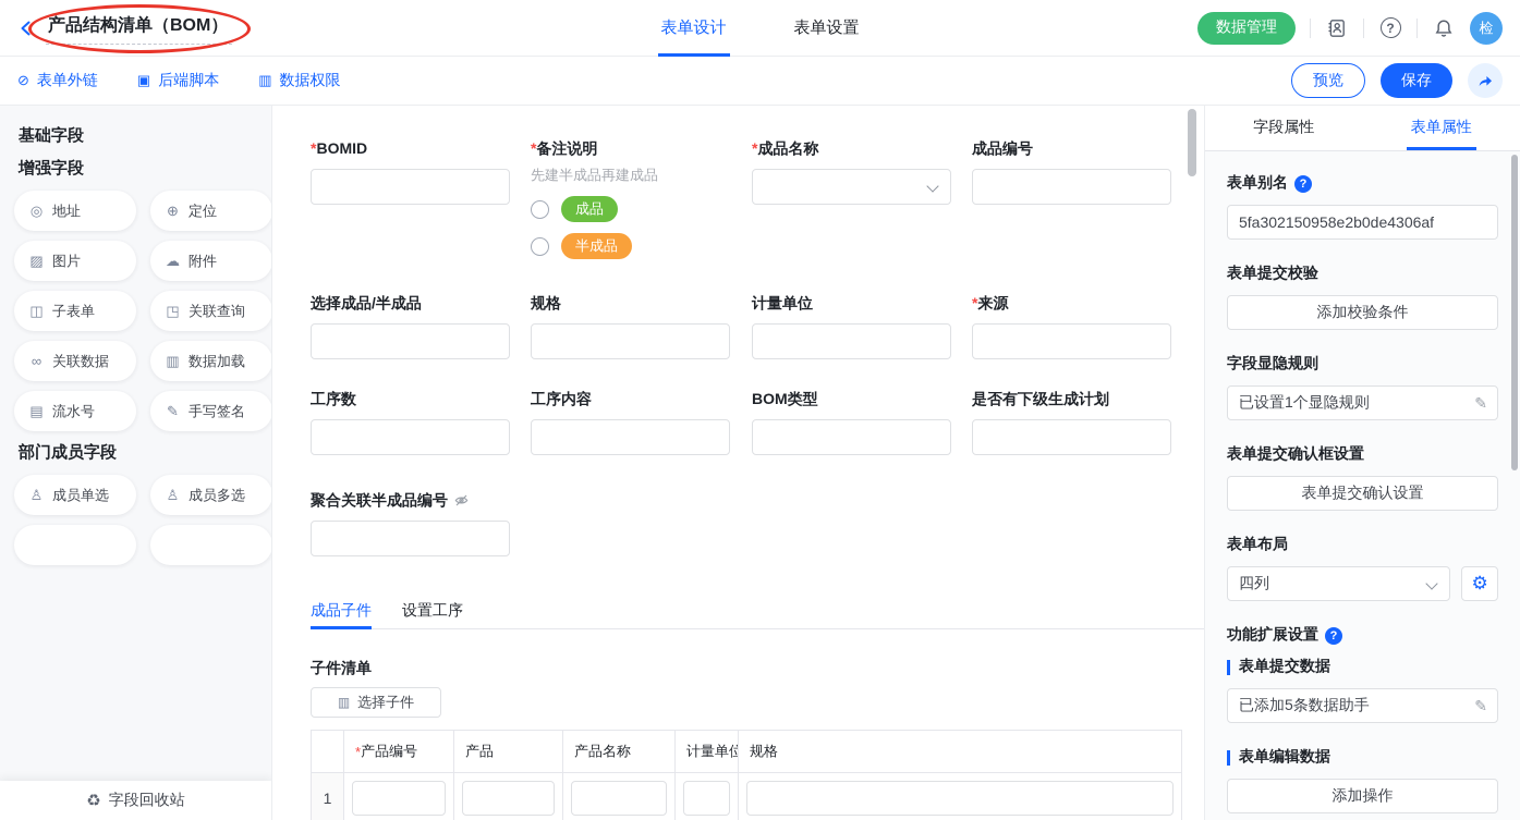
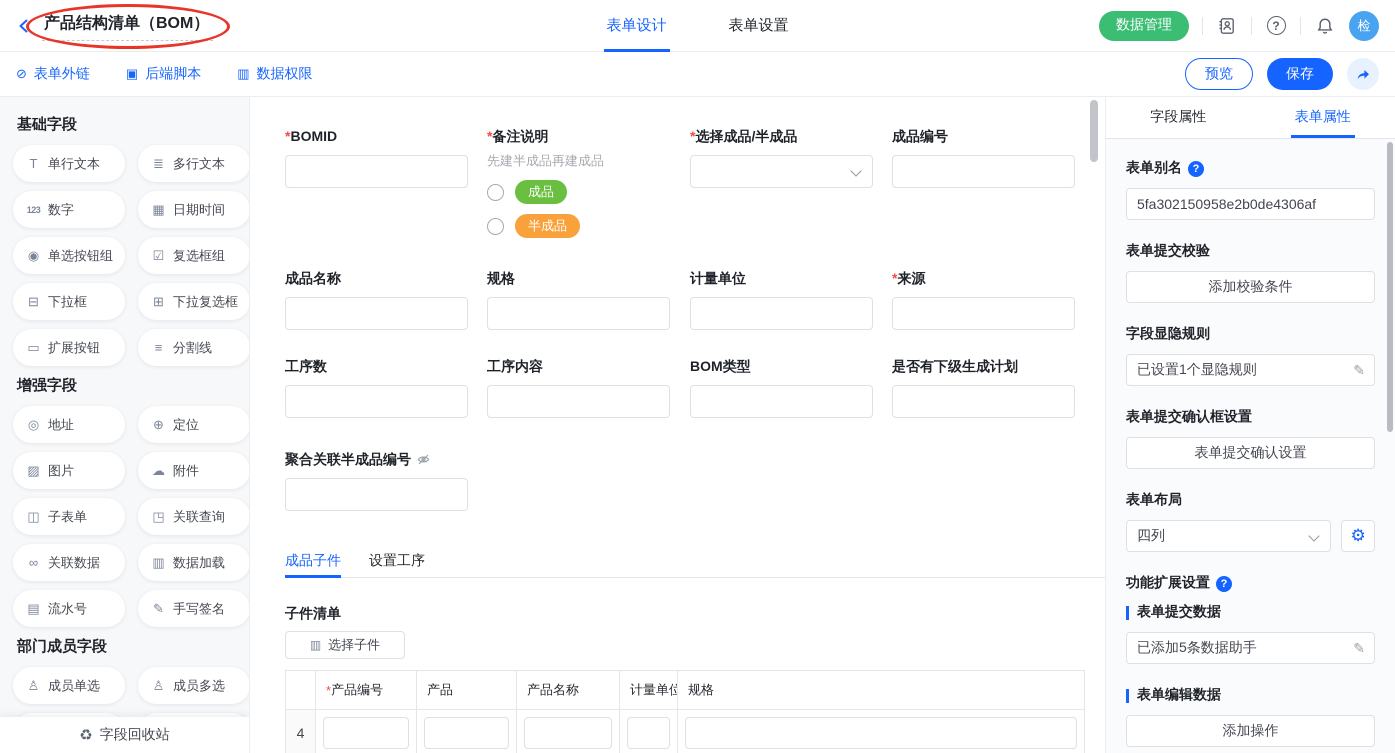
  产品结构清单（BOM）
  表单设计
  表单设置
  数据管理
  ?
  检
  ⊘
  表单外链
  ▣
  后端脚本
  ▥
  数据权限
  预览
  保存
  基础字段
+ T
+ 单行文本
+ ≣
+ 多行文本
+ 123
+ 数字
+ ▦
+ 日期时间
+ ◉
+ 单选按钮组
+ ☑
+ 复选框组
+ ⊟
+ 下拉框
+ ⊞
+ 下拉复选框
+ ▭
+ 扩展按钮
+ ≡
+ 分割线
  增强字段
  ◎
  地址
  ⊕
  定位
  ▨
  图片
  ☁
  附件
  ◫
  子表单
  ◳
  关联查询
  ∞
  关联数据
  ▥
  数据加载
  ▤
  流水号
  ✎
  手写签名
  部门成员字段
  ♙
  成员单选
  ♙
  成员多选
  ♻
  字段回收站
  *BOMID
  *备注说明
  先建半成品再建成品
  成品
  半成品
- *成品名称
+ *选择成品/半成品
  成品编号
- 选择成品/半成品
+ 成品名称
  规格
  计量单位
  *来源
  工序数
  工序内容
  BOM类型
  是否有下级生成计划
  聚合关联半成品编号
  成品子件
  设置工序
  子件清单
  ▥
  选择子件
  *
  产品编号
  产品
  产品名称
  计量单位
  规格
- 1
+ 4
  字段属性
  表单属性
  表单别名
  ?
  5fa302150958e2b0de4306af
  表单提交校验
  添加校验条件
  字段显隐规则
  已设置1个显隐规则
  ✎
  表单提交确认框设置
  表单提交确认设置
  表单布局
  四列
  ⚙
  功能扩展设置
  ?
  表单提交数据
  已添加5条数据助手
  ✎
  表单编辑数据
  添加操作
